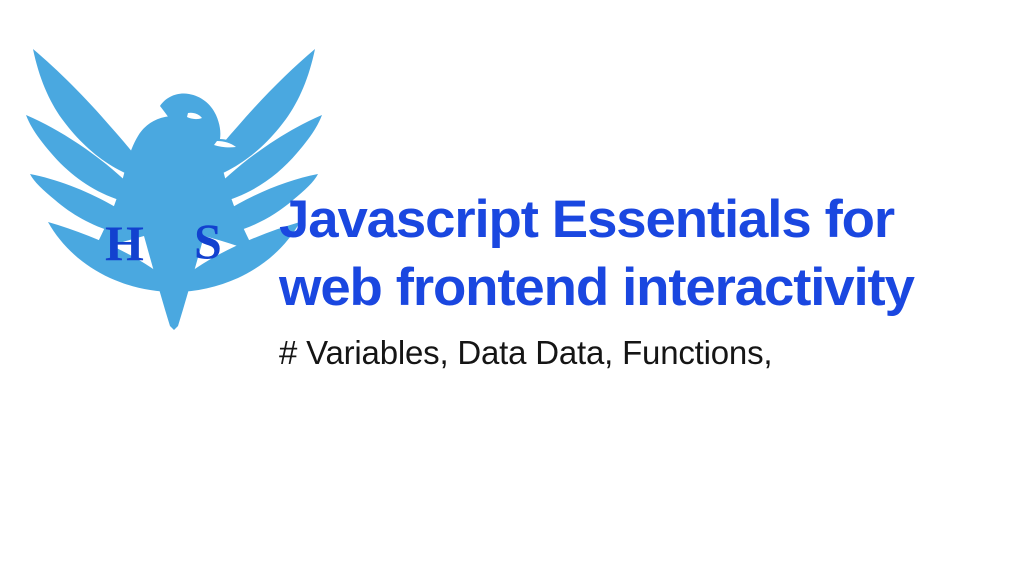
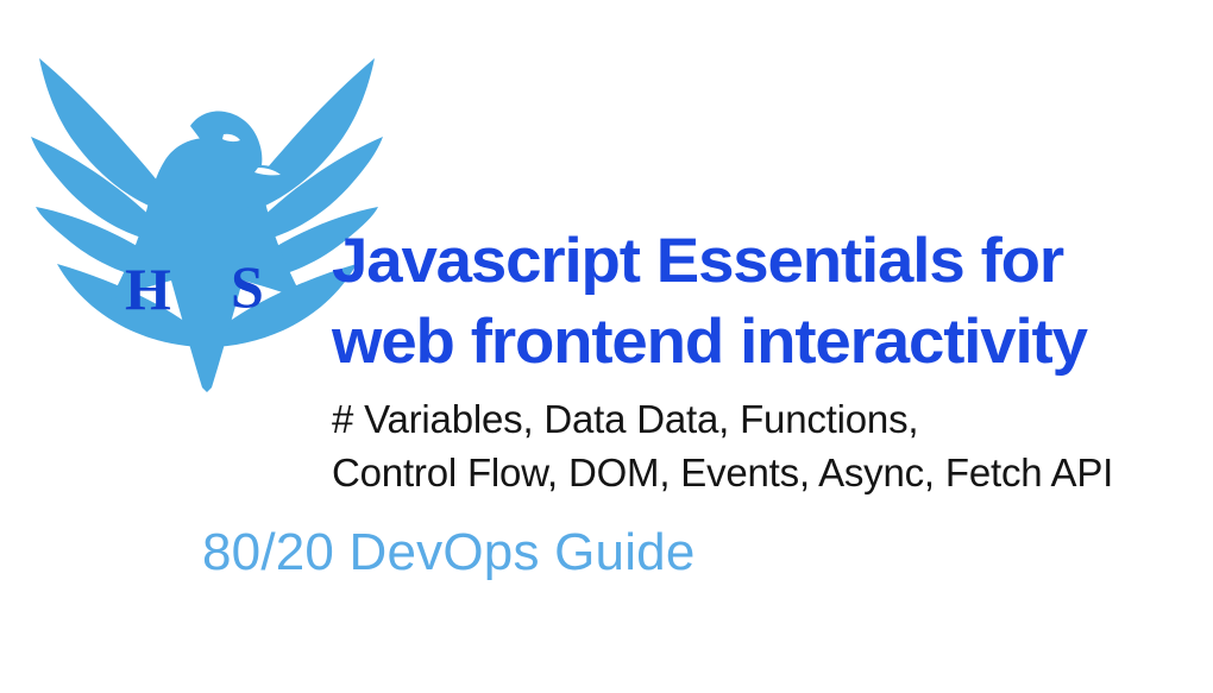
  H
  S
  Javascript Essentials for
  web frontend interactivity
  # Variables, Data Data, Functions,
+ Control Flow, DOM, Events, Async, Fetch API
+ 80/20 DevOps Guide
